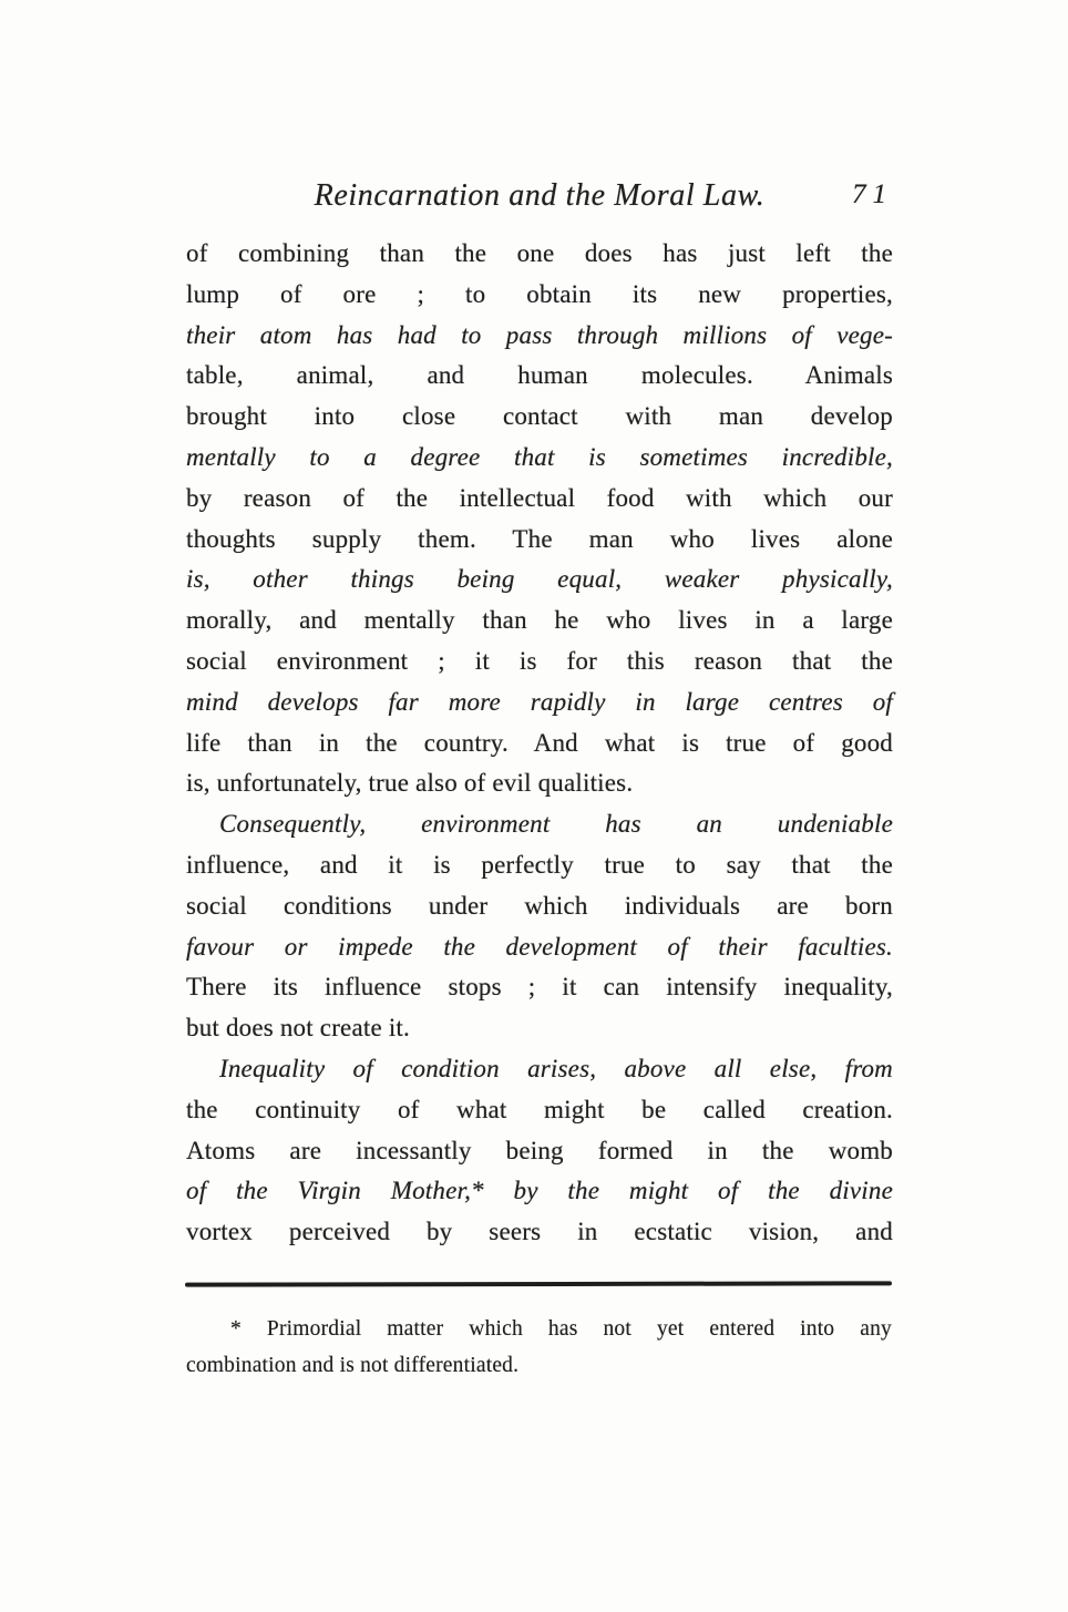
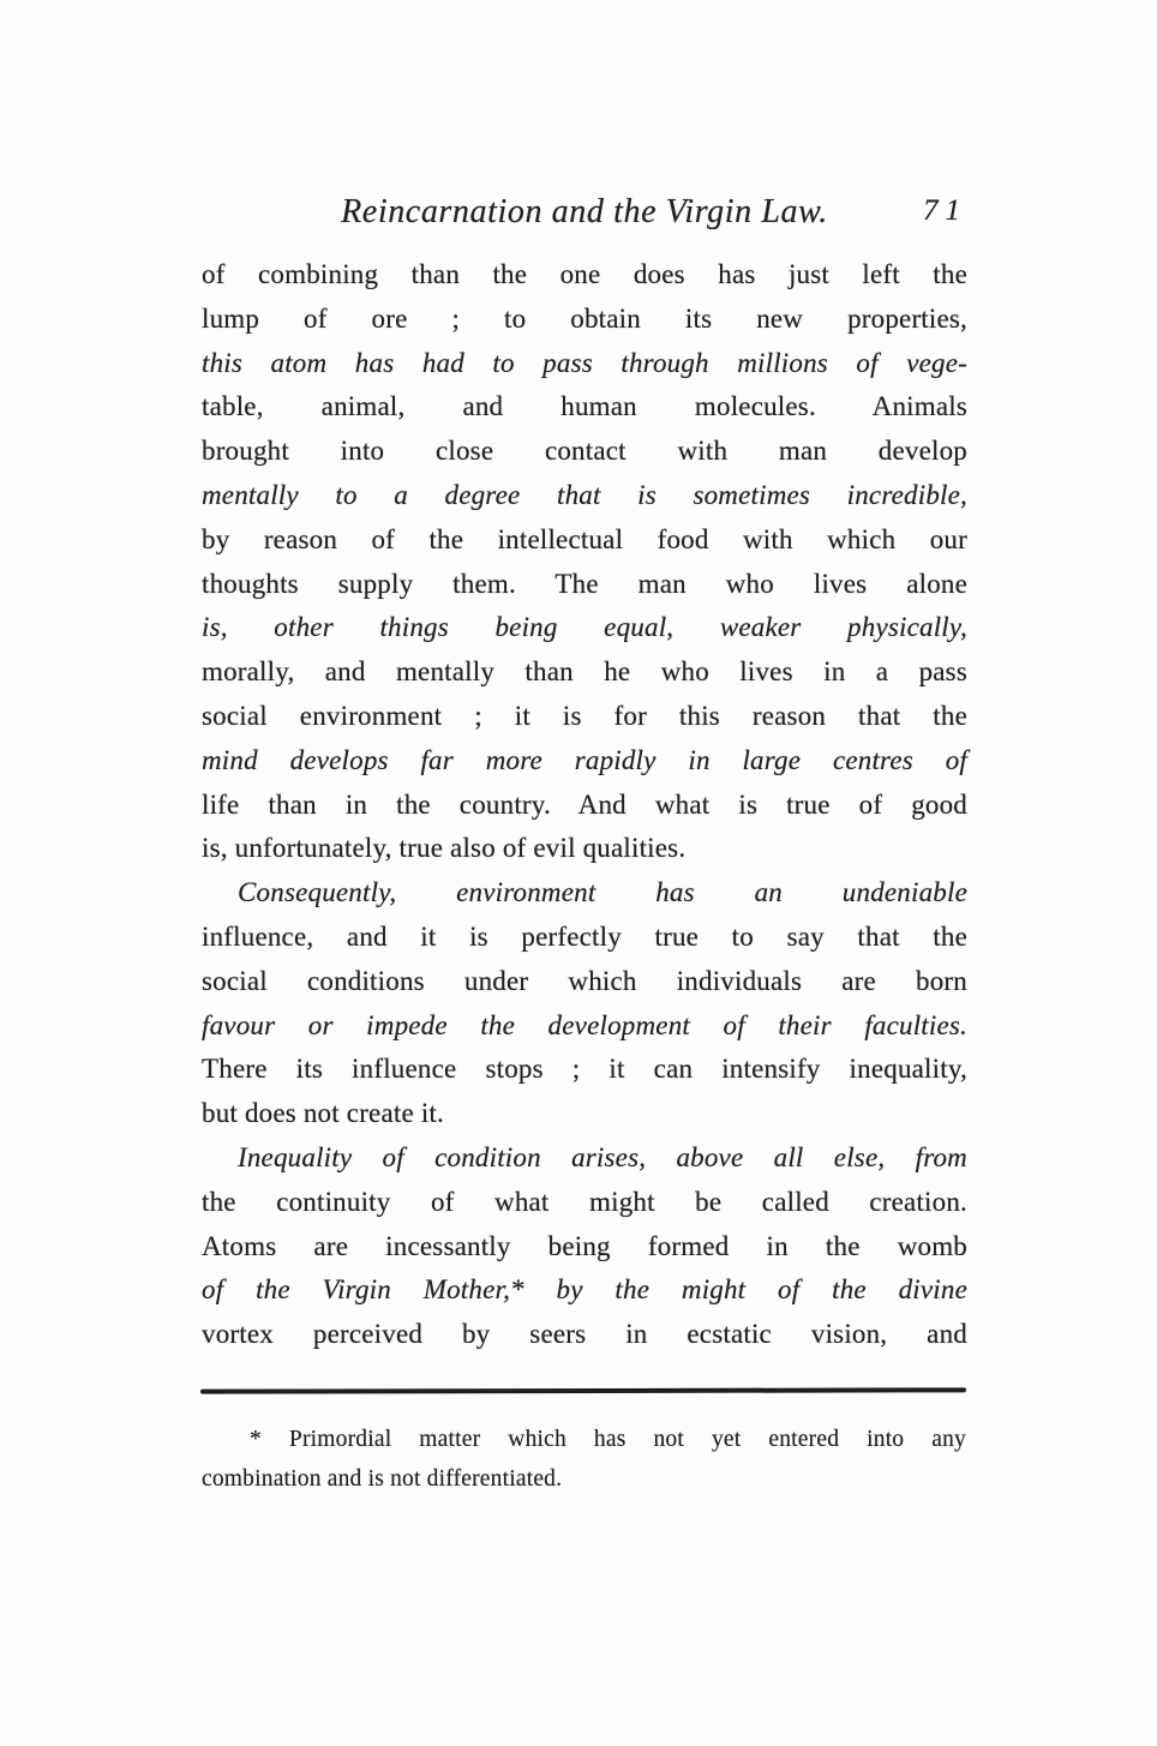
- Reincarnation and the Moral Law.
+ Reincarnation and the Virgin Law.
  71
  of combining than the one does has just left the
  lump of ore ; to obtain its new properties,
- their atom has had to pass through millions of vege-
+ this atom has had to pass through millions of vege-
  table, animal, and human molecules. Animals
  brought into close contact with man develop
  mentally to a degree that is sometimes incredible,
  by reason of the intellectual food with which our
  thoughts supply them. The man who lives alone
  is, other things being equal, weaker physically,
- morally, and mentally than he who lives in a large
+ morally, and mentally than he who lives in a pass
  social environment ; it is for this reason that the
  mind develops far more rapidly in large centres of
  life than in the country. And what is true of good
  is, unfortunately, true also of evil qualities.
  Consequently, environment has an undeniable
  influence, and it is perfectly true to say that the
  social conditions under which individuals are born
  favour or impede the development of their faculties.
  There its influence stops ; it can intensify inequality,
  but does not create it.
  Inequality of condition arises, above all else, from
  the continuity of what might be called creation.
  Atoms are incessantly being formed in the womb
  of the Virgin Mother,* by the might of the divine
  vortex perceived by seers in ecstatic vision, and
  * Primordial matter which has not yet entered into any
  combination and is not differentiated.
